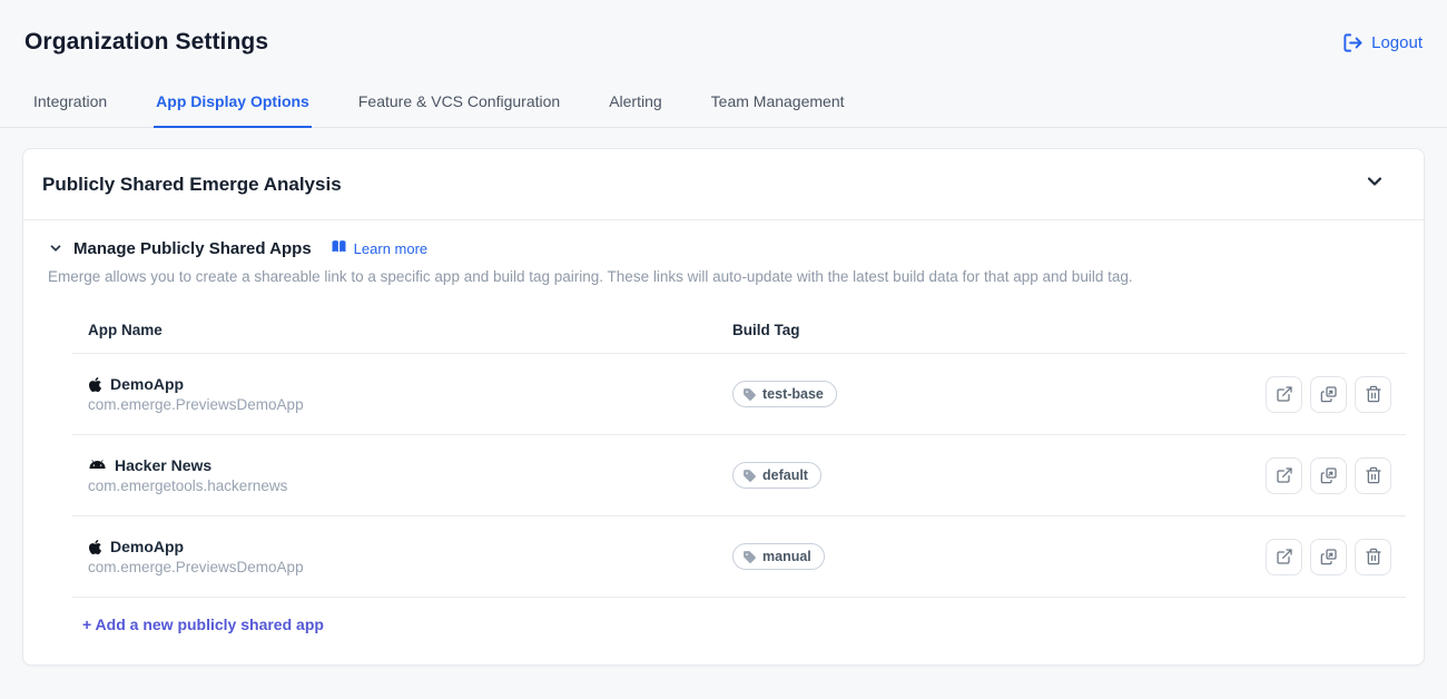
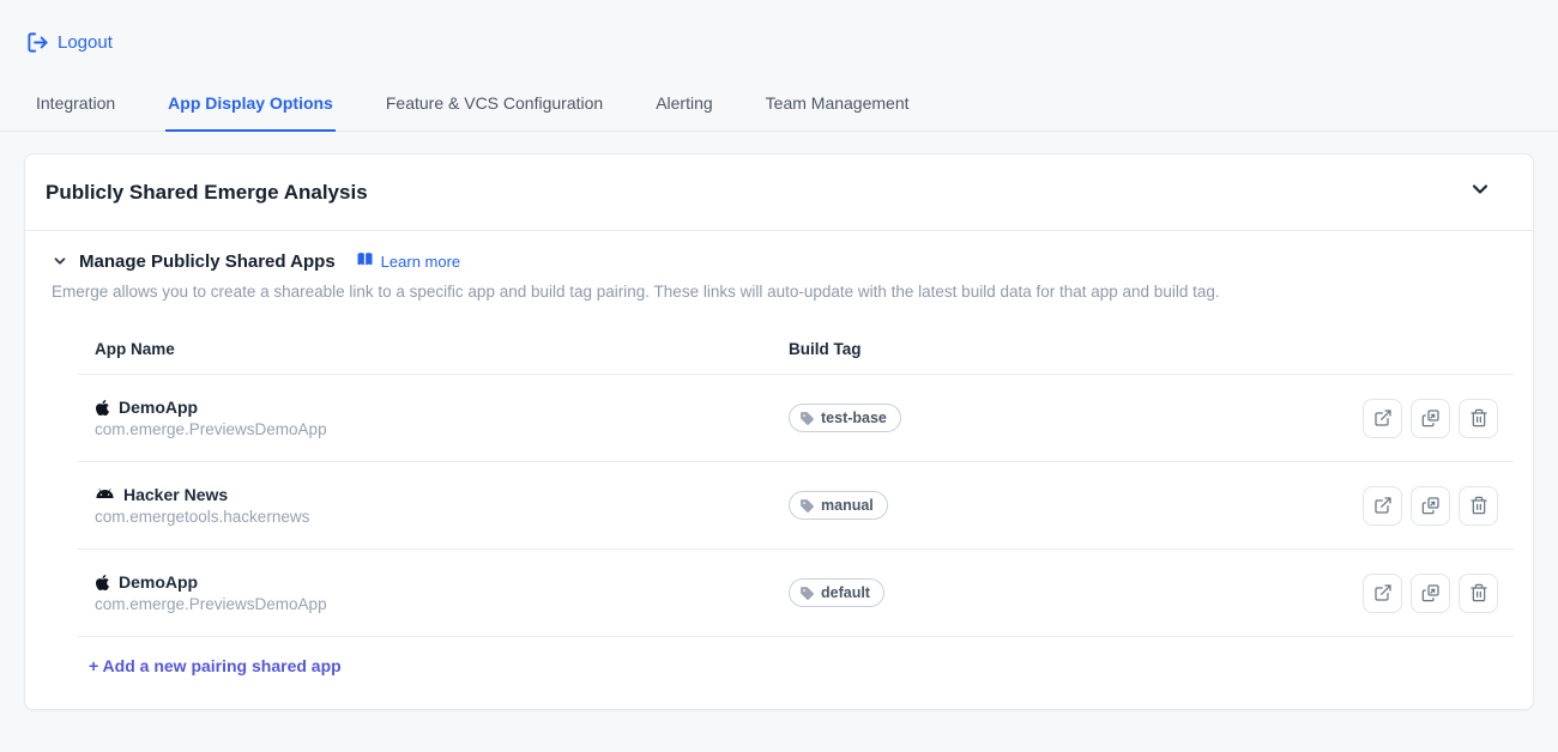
- Organization Settings
  Logout
  Integration
  App Display Options
  Feature & VCS Configuration
  Alerting
  Team Management
  Publicly Shared Emerge Analysis
  Manage Publicly Shared Apps
  Learn more
  Emerge allows you to create a shareable link to a specific app and build tag pairing. These links will auto-update with the latest build data for that app and build tag.
  App Name
  Build Tag
  DemoApp
  com.emerge.PreviewsDemoApp
  test-base
  Hacker News
  com.emergetools.hackernews
- default
+ manual
  DemoApp
  com.emerge.PreviewsDemoApp
- manual
+ default
- + Add a new publicly shared app
+ + Add a new pairing shared app
